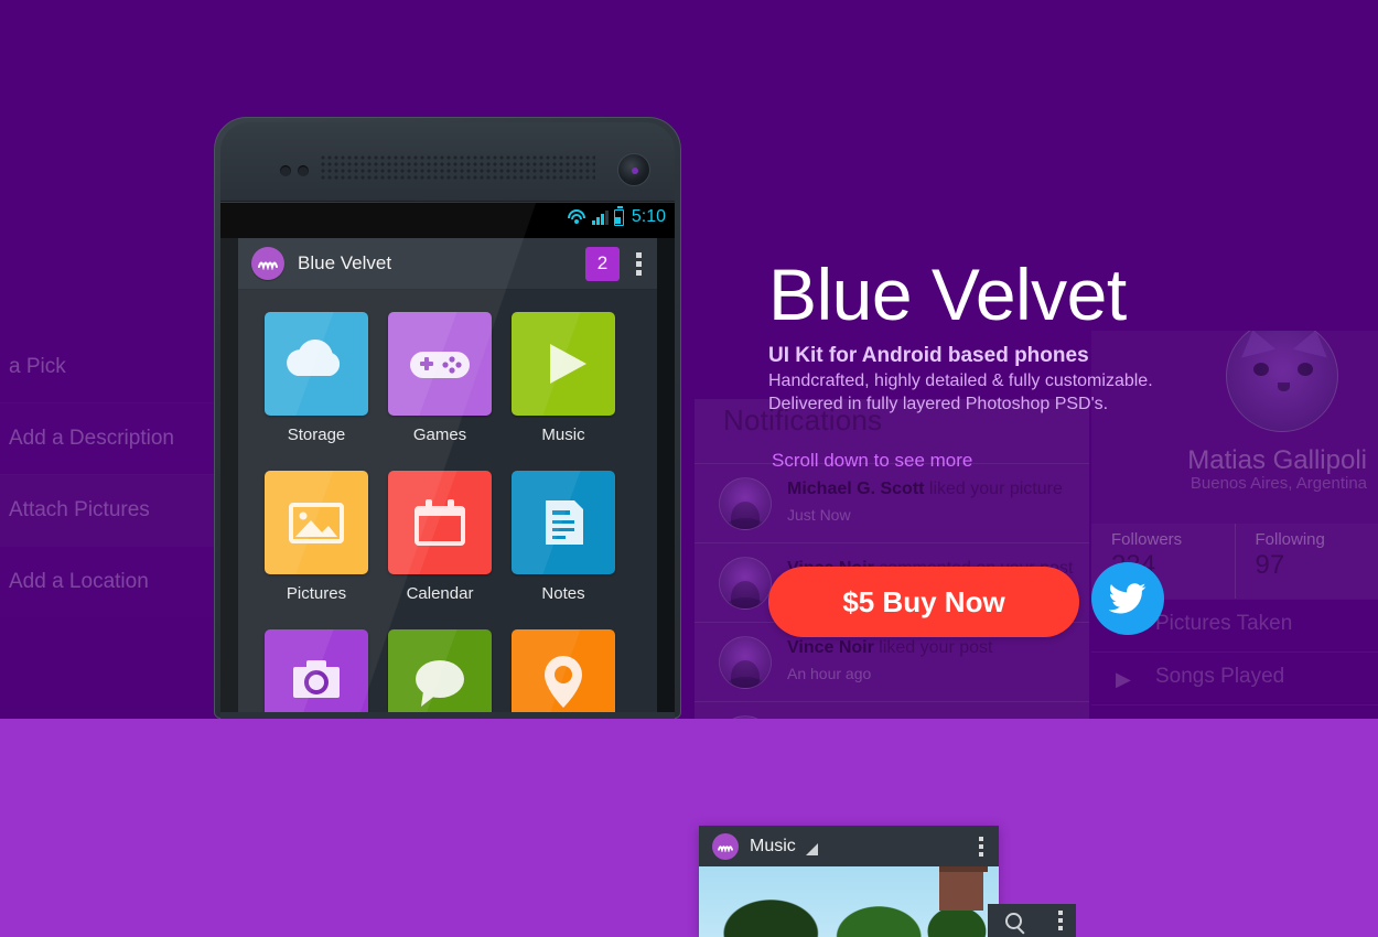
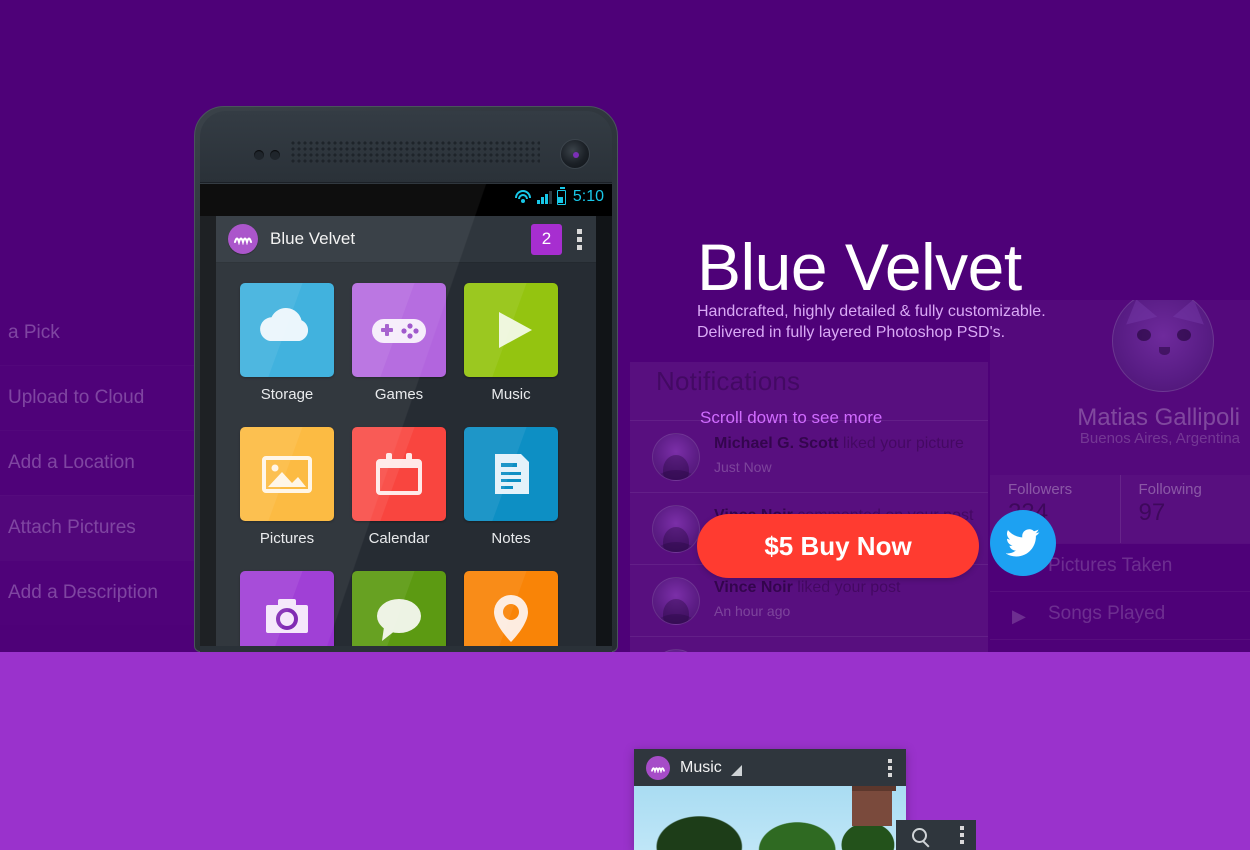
  a Pick
+ Upload to Cloud
- Add a Description
+ Add a Location
  Attach Pictures
- Add a Location
+ Add a Description
  Notifications
  Scroll down to see more
  Michael G. Scott liked your picture
  Just Now
  Vince Noir liked your post
  An hour ago
  Matias Gallipoli
  Buenos Aires, Argentina
  Followers
  Following
  97
  Pictures Taken
  ▶
  Songs Played
  Blue Velvet
- UI Kit for Android based phones
  Handcrafted, highly detailed & fully customizable.
  Delivered in fully layered Photoshop PSD's.
  $5 Buy Now
  Music
